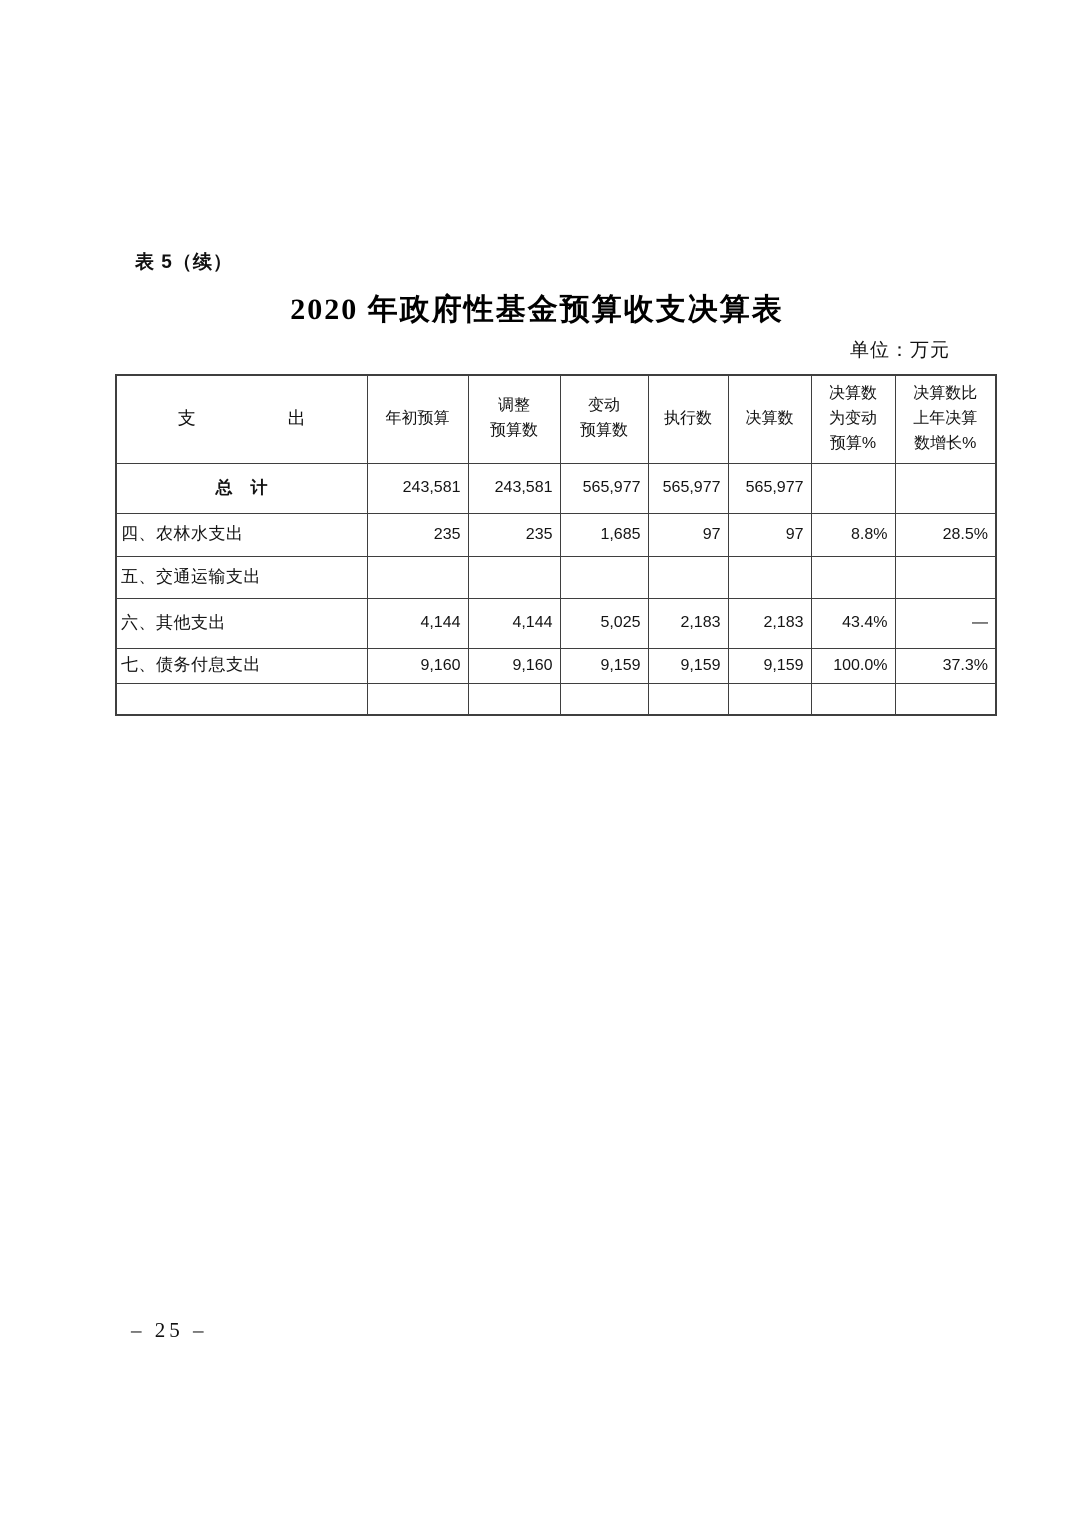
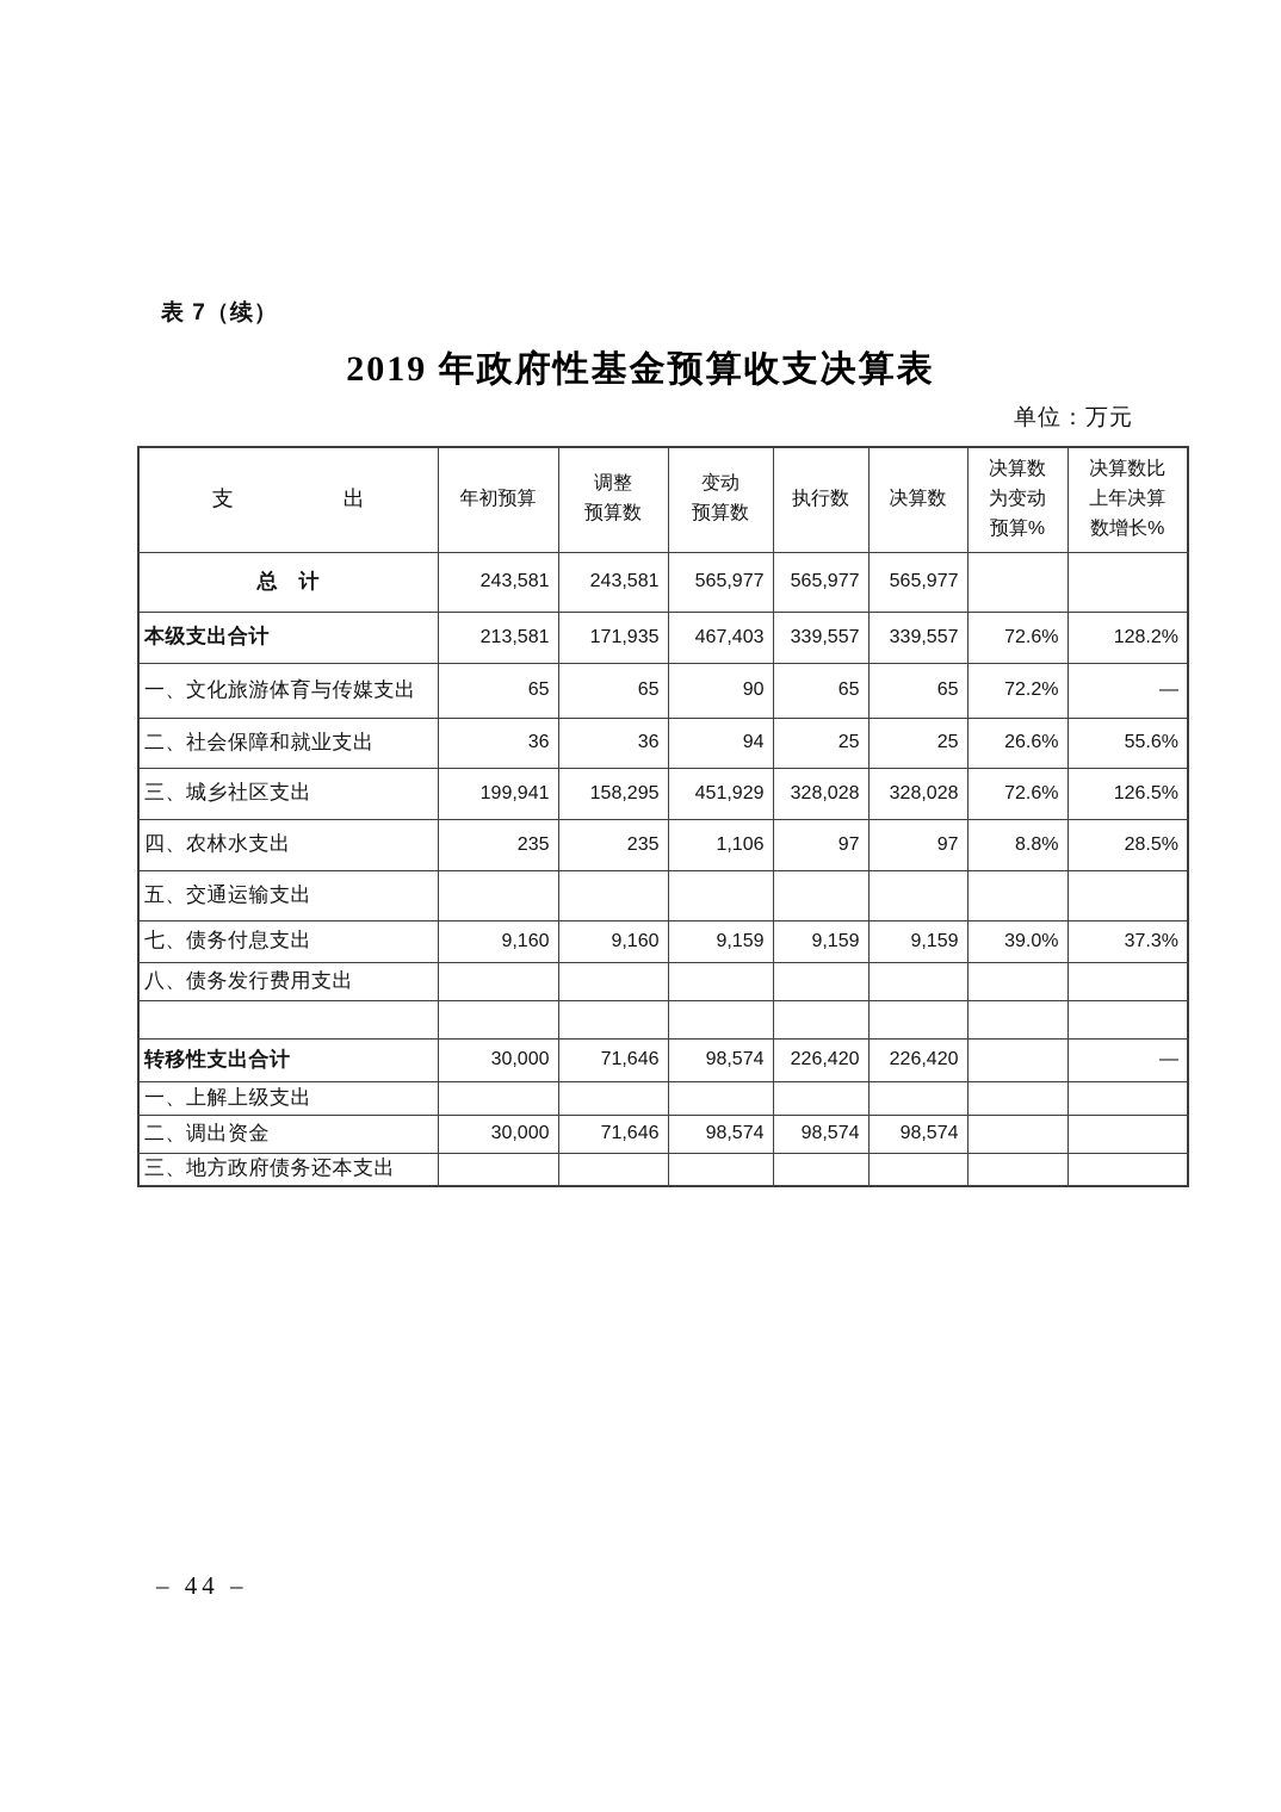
- 表 5（续）
+ 表 7（续）
- 2020 年政府性基金预算收支决算表
+ 2019 年政府性基金预算收支决算表
  单位：万元
  支 出	年初预算	调整 预算数	变动 预算数	执行数	决算数	决算数 为变动 预算%	决算数比 上年决算 数增长%
  总 计	243,581	243,581	565,977	565,977	565,977
+ 本级支出合计	213,581	171,935	467,403	339,557	339,557	72.6%	128.2%
+ 一、文化旅游体育与传媒支出	65	65	90	65	65	72.2%	—
+ 二、社会保障和就业支出	36	36	94	25	25	26.6%	55.6%
+ 三、城乡社区支出	199,941	158,295	451,929	328,028	328,028	72.6%	126.5%
- 四、农林水支出	235	235	1,685	97	97	8.8%	28.5%
+ 四、农林水支出	235	235	1,106	97	97	8.8%	28.5%
  五、交通运输支出
- 六、其他支出	4,144	4,144	5,025	2,183	2,183	43.4%	—
- 七、债务付息支出	9,160	9,160	9,159	9,159	9,159	100.0%	37.3%
+ 七、债务付息支出	9,160	9,160	9,159	9,159	9,159	39.0%	37.3%
+ 八、债务发行费用支出
+ 转移性支出合计	30,000	71,646	98,574	226,420	226,420		—
+ 一、上解上级支出
+ 二、调出资金	30,000	71,646	98,574	98,574	98,574
+ 三、地方政府债务还本支出
- – 25 –
+ – 44 –
